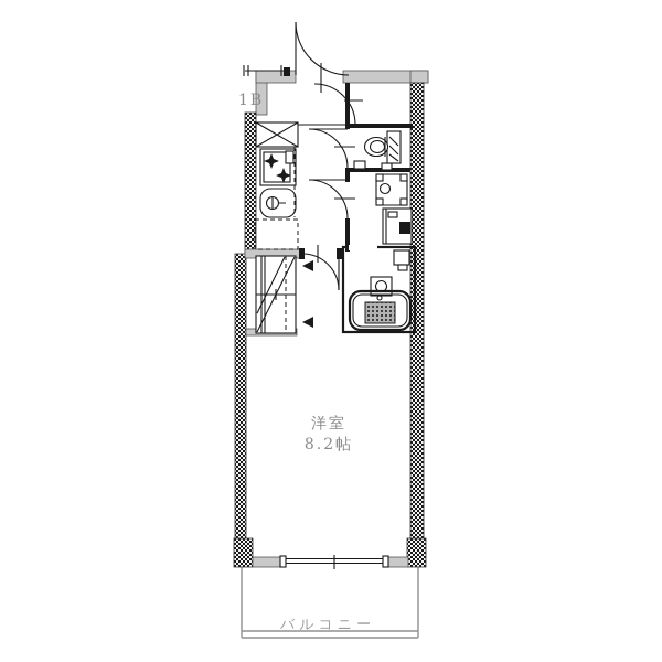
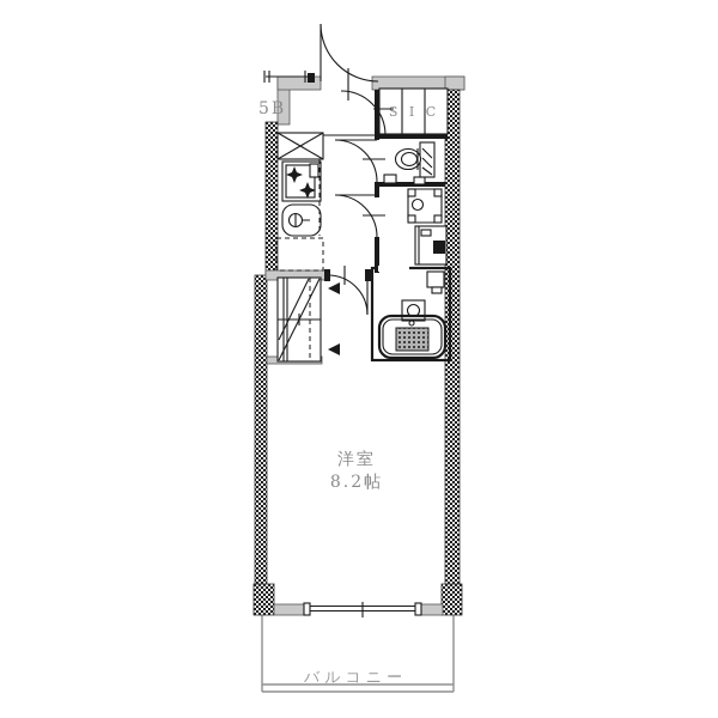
  バルコニー
+ S I C
- 1B
+ 5B
  洋室
  8.2帖
